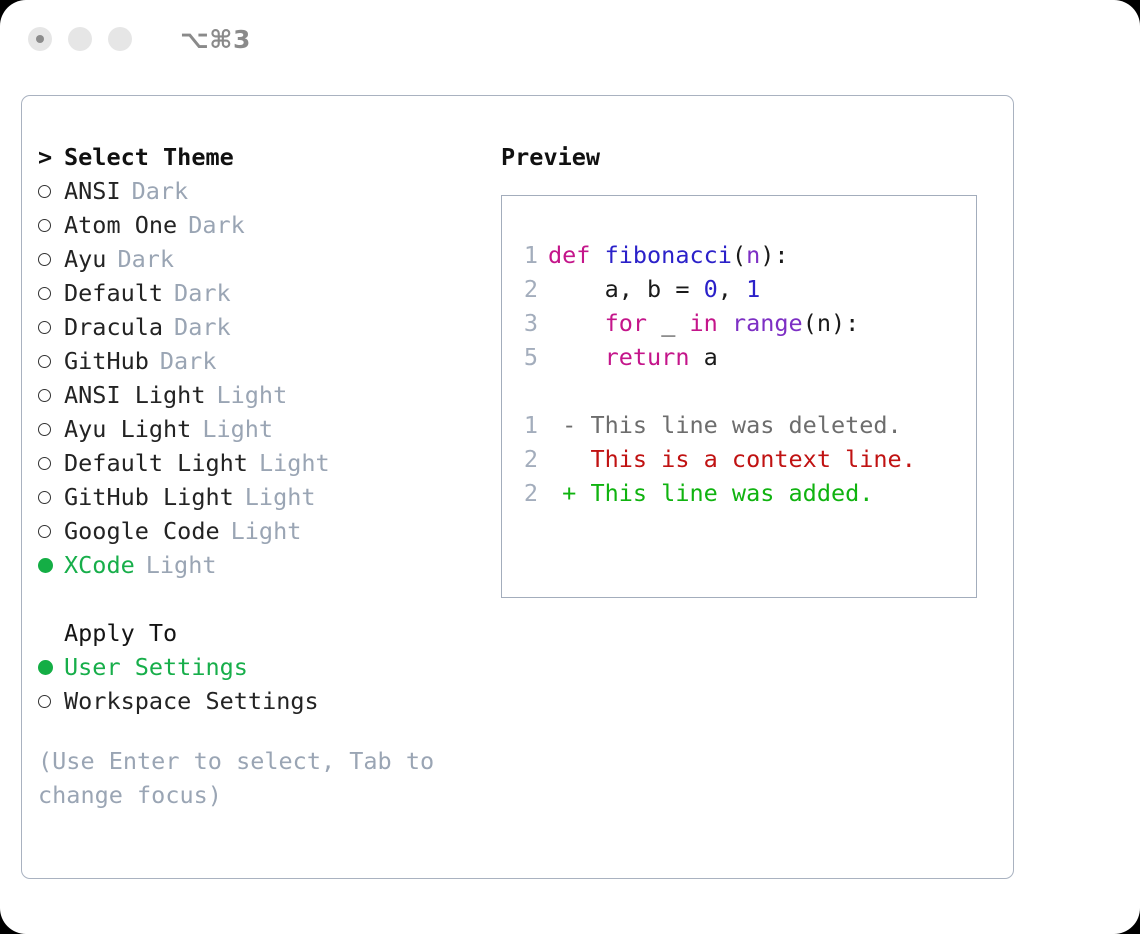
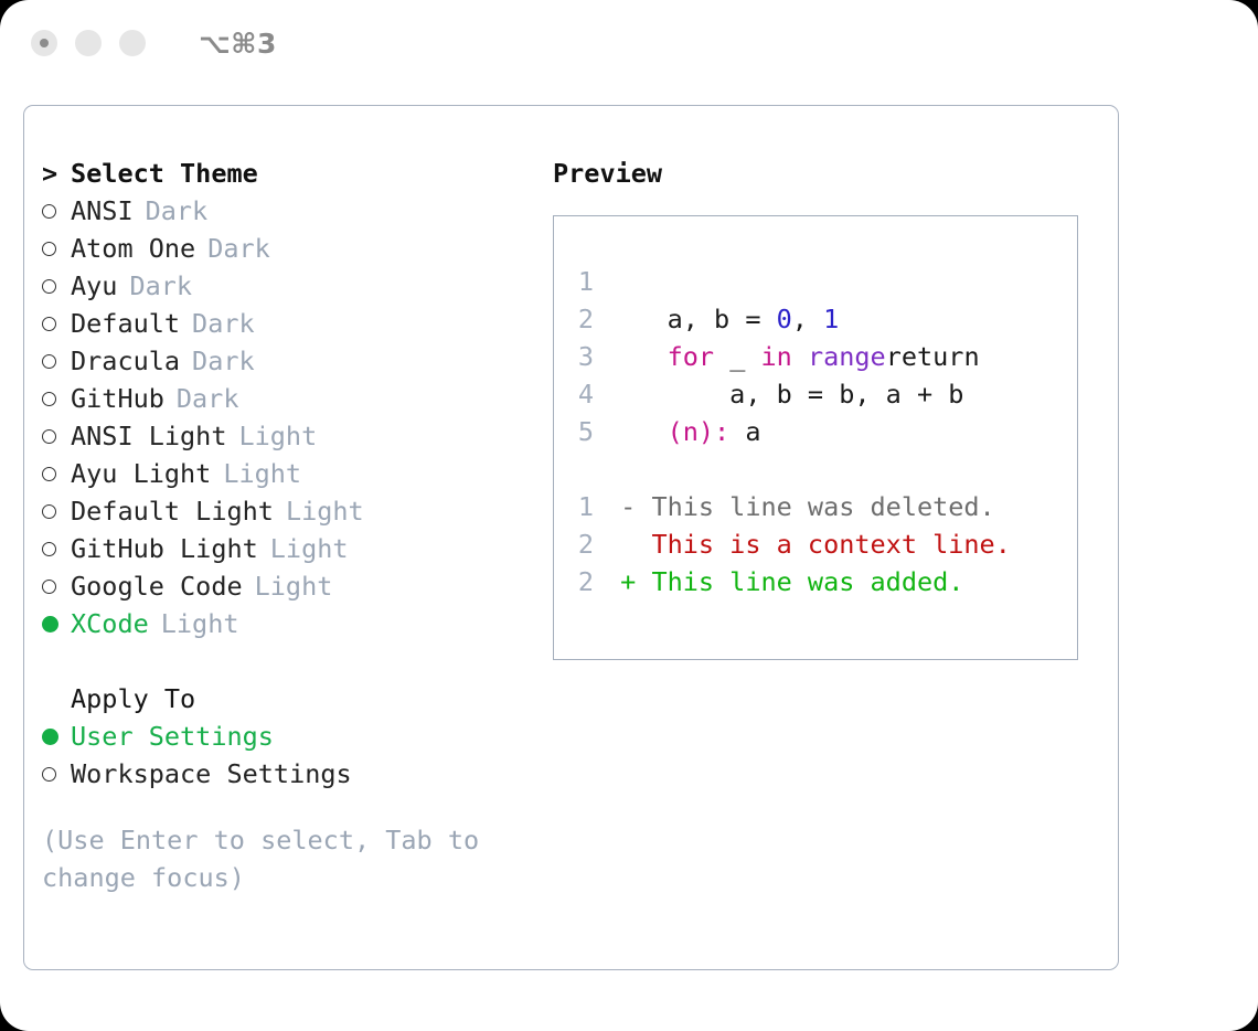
  ⌥⌘3
  >
  Select Theme
  ANSI
  Dark
  Atom One
  Dark
  Ayu
  Dark
  Default
  Dark
  Dracula
  Dark
  GitHub
  Dark
  ANSI Light
  Light
  Ayu Light
  Light
  Default Light
  Light
  GitHub Light
  Light
  Google Code
  Light
  XCode
  Light
  Apply To
  User Settings
  Workspace Settings
  (Use Enter to select, Tab to change focus)
  Preview
  1
- def fibonacci(n):
  2
  a, b = 0, 1
  3
- for _ in range(n):
+ for _ in rangereturn
+ 4
+ a, b = b, a + b
  5
- return a
+ (n): a
  1
  - This line was deleted.
  2
  This is a context line.
  2
  + This line was added.
